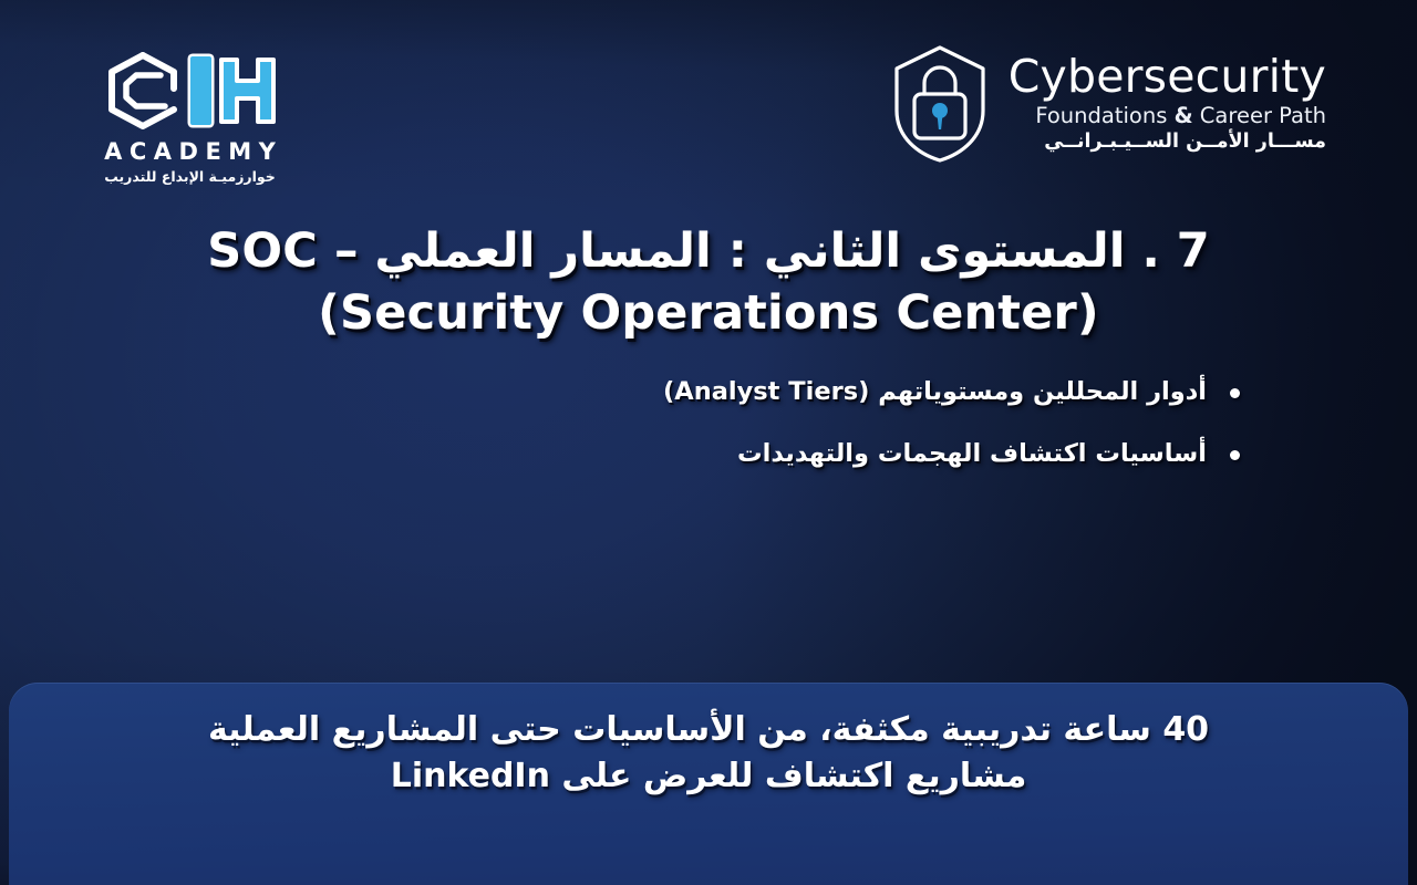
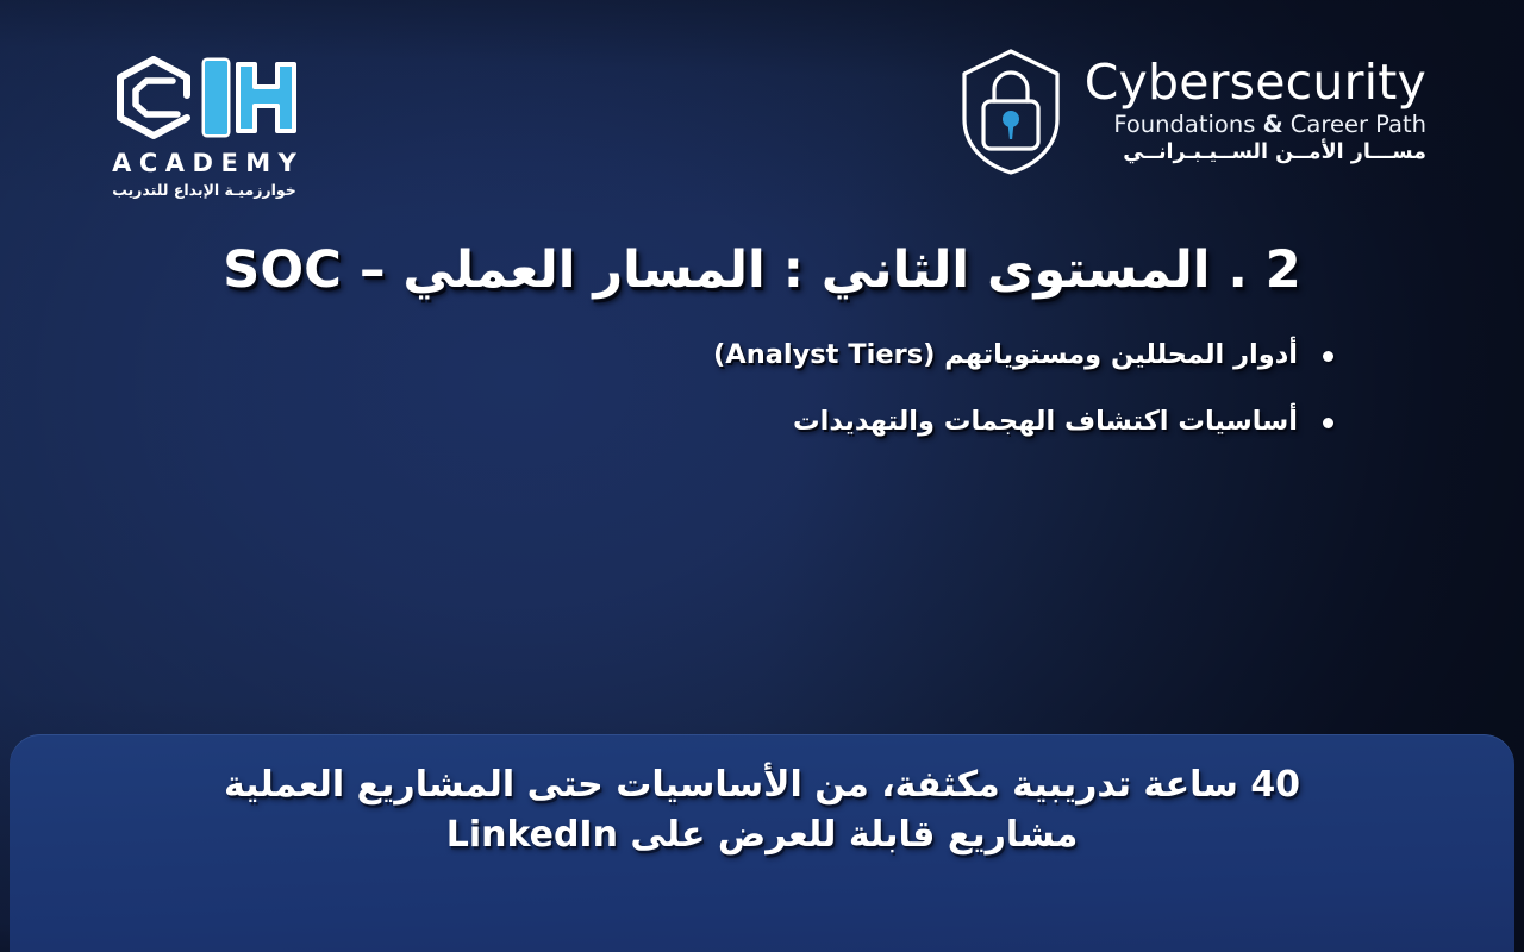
  ACADEMY
  خوارزميـة الإبداع للتدريب
  Cybersecurity
  Foundations & Career Path
  مســـار الأمــن الســيـبـرانــي
- 7 . المستوى الثاني : المسار العملي – SOC
+ 2 . المستوى الثاني : المسار العملي – SOC
- (Security Operations Center)
  أدوار المحللين ومستوياتهم (Analyst Tiers)
  أساسيات اكتشاف الهجمات والتهديدات
  40 ساعة تدريبية مكثفة، من الأساسيات حتى المشاريع العملية
- مشاريع اكتشاف للعرض على LinkedIn
+ مشاريع قابلة للعرض على LinkedIn
